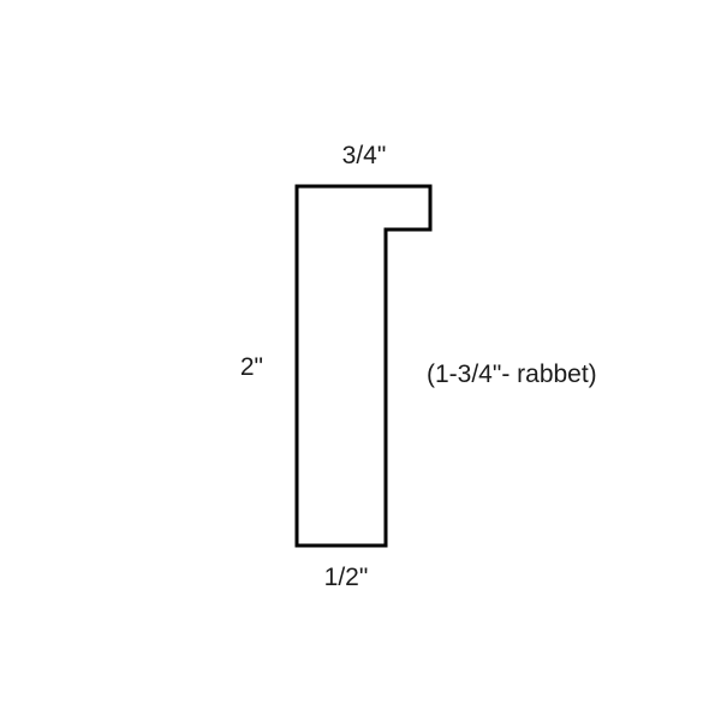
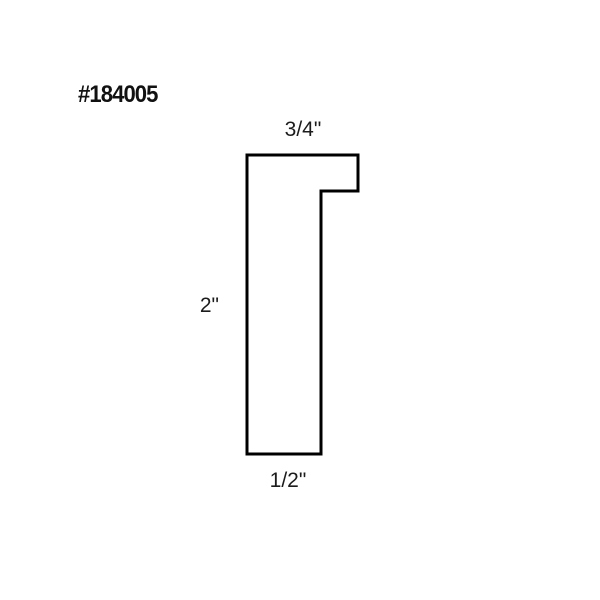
+ #184005
  3/4"
  2"
- (1-3/4"- rabbet)
  1/2"
